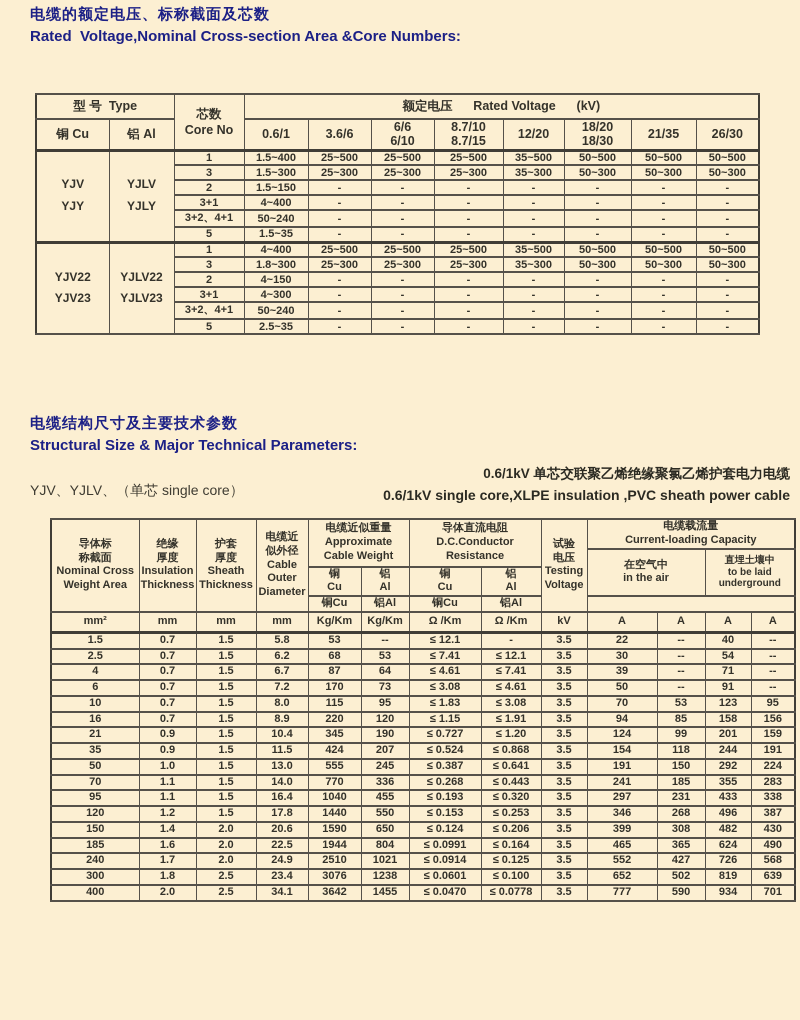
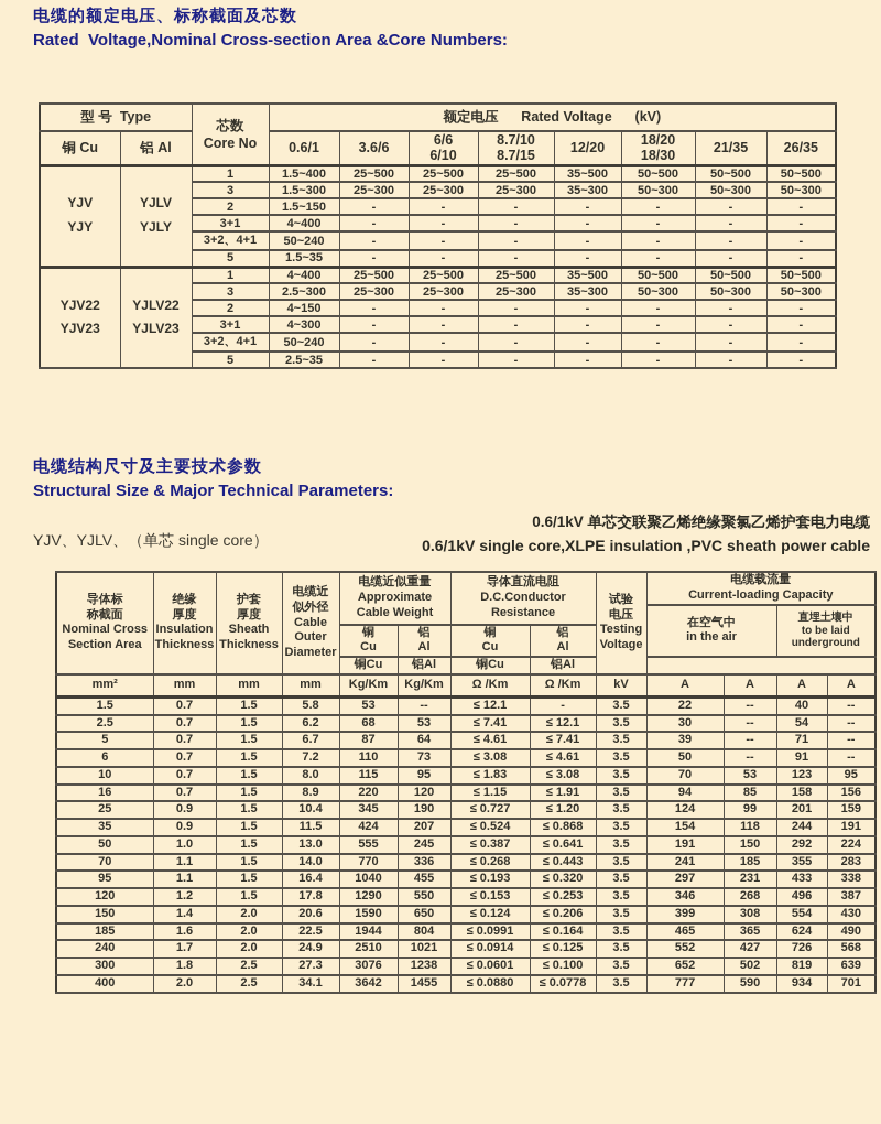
  电缆的额定电压、标称截面及芯数
  Rated Voltage,Nominal Cross-section Area &Core Numbers:
  型 号 Type	芯数 Core No	额定电压 Rated Voltage (kV)
- 铜 Cu	铝 Al	0.6/1	3.6/6	6/6 6/10	8.7/10 8.7/15	12/20	18/20 18/30	21/35	26/30
+ 铜 Cu	铝 Al	0.6/1	3.6/6	6/6 6/10	8.7/10 8.7/15	12/20	18/20 18/30	21/35	26/35
  YJV YJY	YJLV YJLY	1	1.5~400	25~500	25~500	25~500	35~500	50~500	50~500	50~500
  3	1.5~300	25~300	25~300	25~300	35~300	50~300	50~300	50~300
  2	1.5~150	-	-	-	-	-	-	-
  3+1	4~400	-	-	-	-	-	-	-
  3+2、4+1	50~240	-	-	-	-	-	-	-
  5	1.5~35	-	-	-	-	-	-	-
  YJV22 YJV23	YJLV22 YJLV23	1	4~400	25~500	25~500	25~500	35~500	50~500	50~500	50~500
- 3	1.8~300	25~300	25~300	25~300	35~300	50~300	50~300	50~300
+ 3	2.5~300	25~300	25~300	25~300	35~300	50~300	50~300	50~300
  2	4~150	-	-	-	-	-	-	-
  3+1	4~300	-	-	-	-	-	-	-
  3+2、4+1	50~240	-	-	-	-	-	-	-
  5	2.5~35	-	-	-	-	-	-	-
  电缆结构尺寸及主要技术参数
  Structural Size & Major Technical Parameters:
  YJV、YJLV、（单芯 single core）
  0.6/1kV 单芯交联聚乙烯绝缘聚氯乙烯护套电力电缆
  0.6/1kV single core,XLPE insulation ,PVC sheath power cable
- 导体标 称截面 Nominal Cross Weight Area	绝缘 厚度 Insulation Thickness	护套 厚度 Sheath Thickness	电缆近 似外径 Cable Outer Diameter	电缆近似重量 Approximate Cable Weight	导体直流电阻 D.C.Conductor Resistance	试验 电压 Testing Voltage	电缆载流量 Current-loading Capacity
+ 导体标 称截面 Nominal Cross Section Area	绝缘 厚度 Insulation Thickness	护套 厚度 Sheath Thickness	电缆近 似外径 Cable Outer Diameter	电缆近似重量 Approximate Cable Weight	导体直流电阻 D.C.Conductor Resistance	试验 电压 Testing Voltage	电缆载流量 Current-loading Capacity
  在空气中 in the air	直埋土壤中 to be laid underground
  铜 Cu	铝 Al	铜 Cu	铝 Al
  铜Cu	铝Al	铜Cu	铝Al
  mm²	mm	mm	mm	Kg/Km	Kg/Km	Ω /Km	Ω /Km	kV	A	A	A	A
  1.5	0.7	1.5	5.8	53	--	≤ 12.1	-	3.5	22	--	40	--
  2.5	0.7	1.5	6.2	68	53	≤ 7.41	≤ 12.1	3.5	30	--	54	--
- 4	0.7	1.5	6.7	87	64	≤ 4.61	≤ 7.41	3.5	39	--	71	--
+ 5	0.7	1.5	6.7	87	64	≤ 4.61	≤ 7.41	3.5	39	--	71	--
- 6	0.7	1.5	7.2	170	73	≤ 3.08	≤ 4.61	3.5	50	--	91	--
+ 6	0.7	1.5	7.2	110	73	≤ 3.08	≤ 4.61	3.5	50	--	91	--
  10	0.7	1.5	8.0	115	95	≤ 1.83	≤ 3.08	3.5	70	53	123	95
  16	0.7	1.5	8.9	220	120	≤ 1.15	≤ 1.91	3.5	94	85	158	156
- 21	0.9	1.5	10.4	345	190	≤ 0.727	≤ 1.20	3.5	124	99	201	159
+ 25	0.9	1.5	10.4	345	190	≤ 0.727	≤ 1.20	3.5	124	99	201	159
  35	0.9	1.5	11.5	424	207	≤ 0.524	≤ 0.868	3.5	154	118	244	191
  50	1.0	1.5	13.0	555	245	≤ 0.387	≤ 0.641	3.5	191	150	292	224
  70	1.1	1.5	14.0	770	336	≤ 0.268	≤ 0.443	3.5	241	185	355	283
  95	1.1	1.5	16.4	1040	455	≤ 0.193	≤ 0.320	3.5	297	231	433	338
- 120	1.2	1.5	17.8	1440	550	≤ 0.153	≤ 0.253	3.5	346	268	496	387
+ 120	1.2	1.5	17.8	1290	550	≤ 0.153	≤ 0.253	3.5	346	268	496	387
- 150	1.4	2.0	20.6	1590	650	≤ 0.124	≤ 0.206	3.5	399	308	482	430
+ 150	1.4	2.0	20.6	1590	650	≤ 0.124	≤ 0.206	3.5	399	308	554	430
  185	1.6	2.0	22.5	1944	804	≤ 0.0991	≤ 0.164	3.5	465	365	624	490
  240	1.7	2.0	24.9	2510	1021	≤ 0.0914	≤ 0.125	3.5	552	427	726	568
- 300	1.8	2.5	23.4	3076	1238	≤ 0.0601	≤ 0.100	3.5	652	502	819	639
+ 300	1.8	2.5	27.3	3076	1238	≤ 0.0601	≤ 0.100	3.5	652	502	819	639
- 400	2.0	2.5	34.1	3642	1455	≤ 0.0470	≤ 0.0778	3.5	777	590	934	701
+ 400	2.0	2.5	34.1	3642	1455	≤ 0.0880	≤ 0.0778	3.5	777	590	934	701
